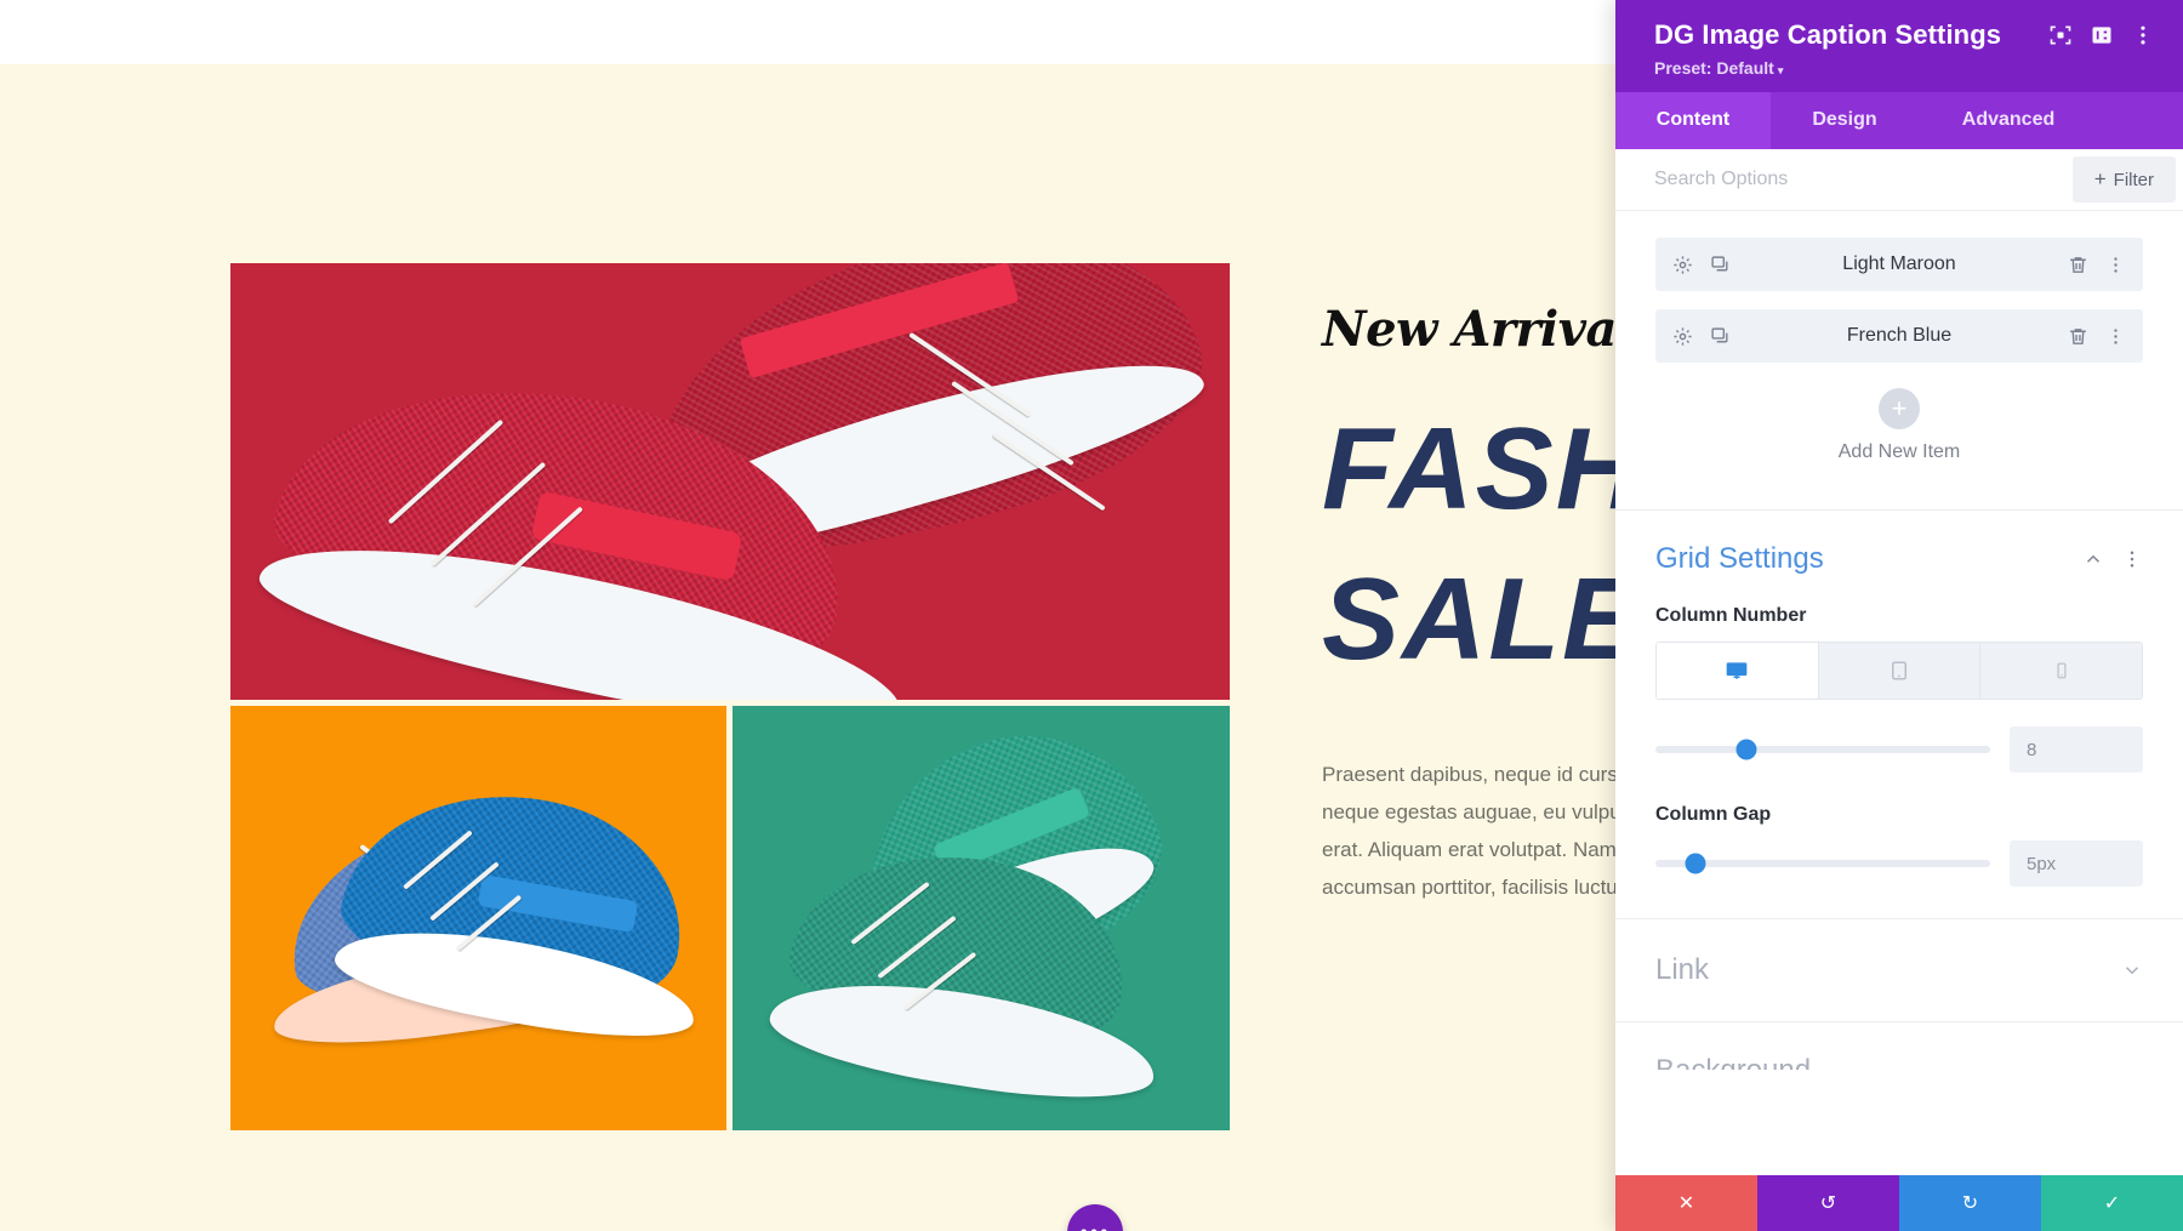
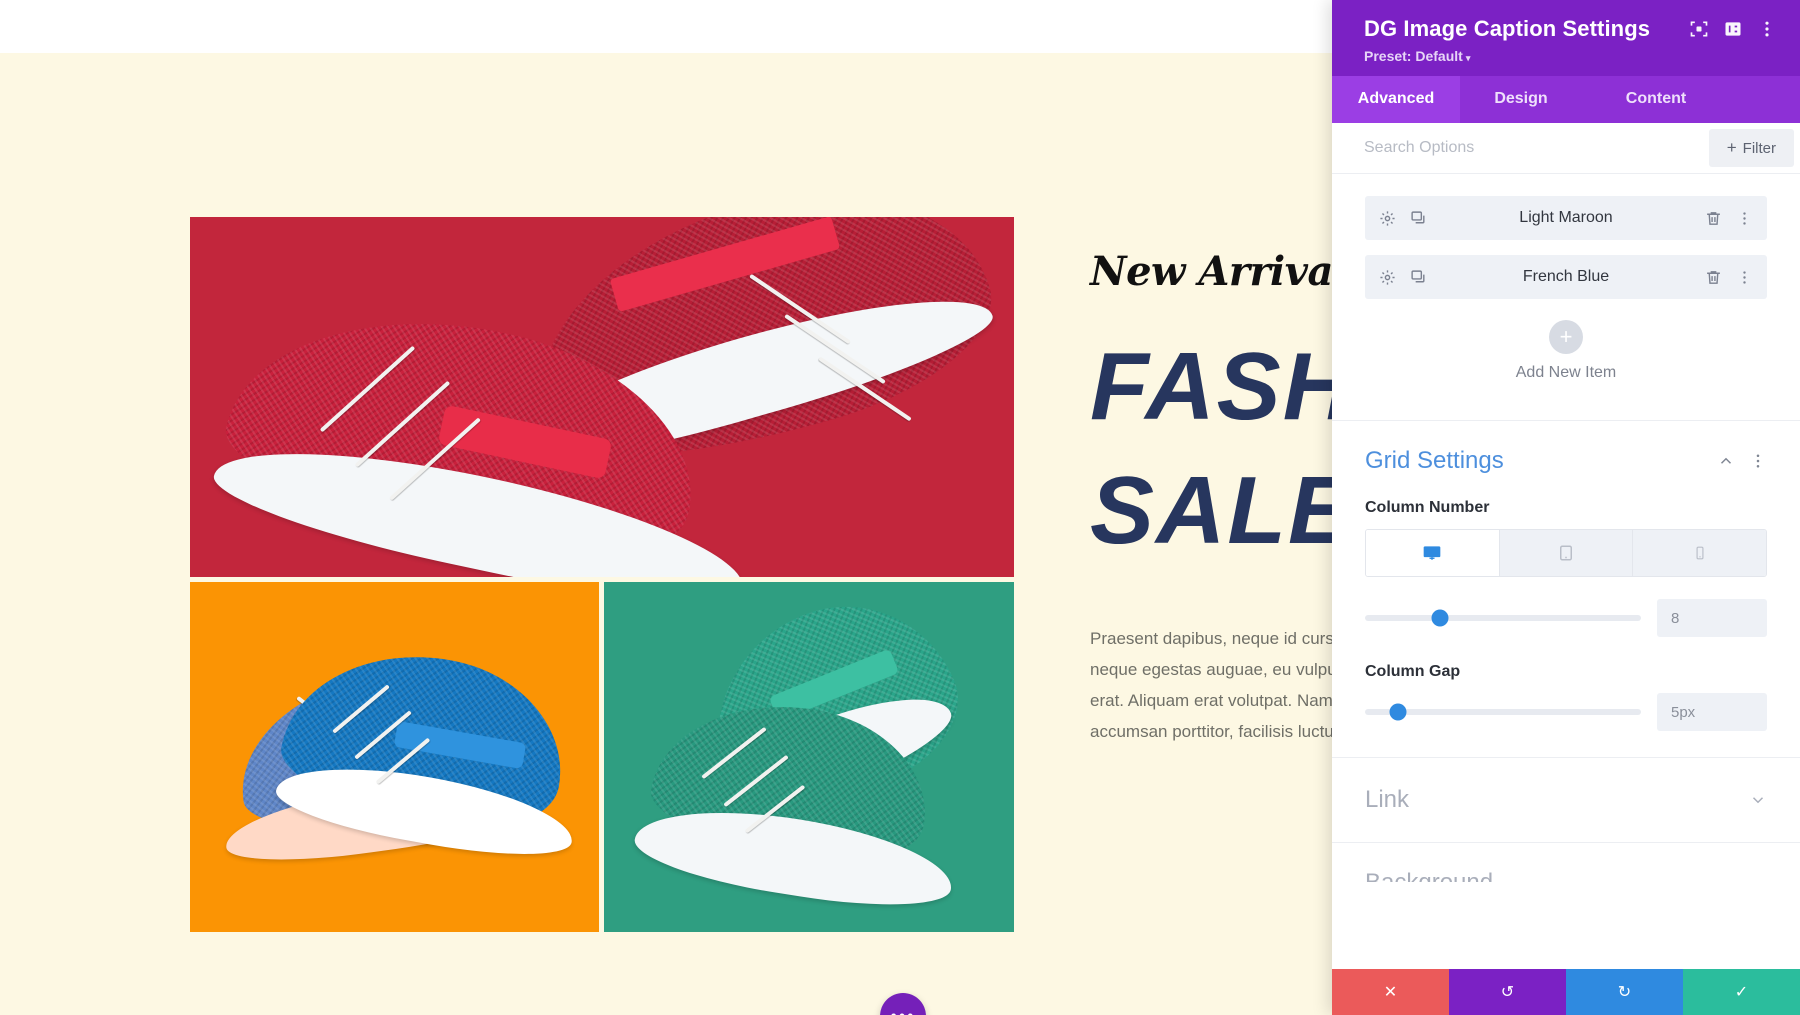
  New Arriva
  SALE
  DG Image Caption Settings
  Preset: Default ▾
- Content
+ Advanced
  Design
- Advanced
+ Content
  Search Options
  +
  Filter
  Light Maroon
  French Blue
  +
  Add New Item
  Grid Settings
  Column Number
  8
  Column Gap
  5px
  Link
  ✕
  ↺
  ↻
  ✓
